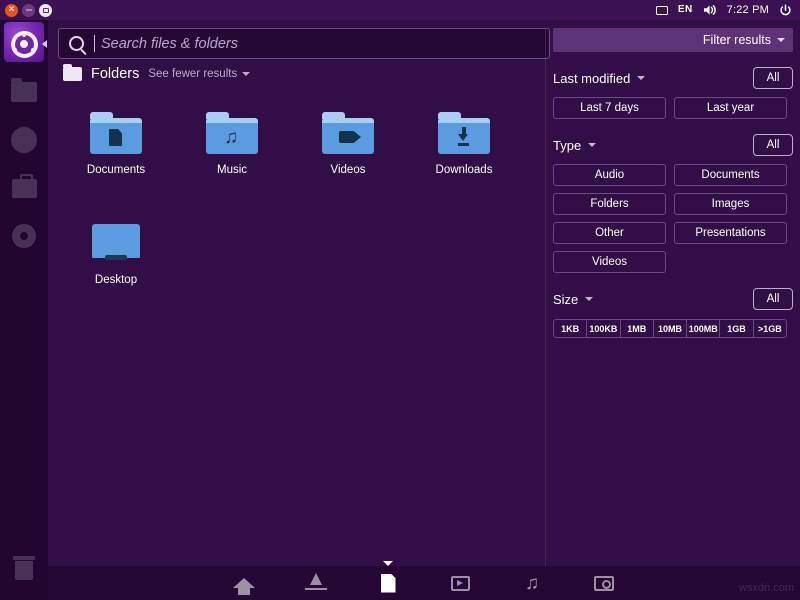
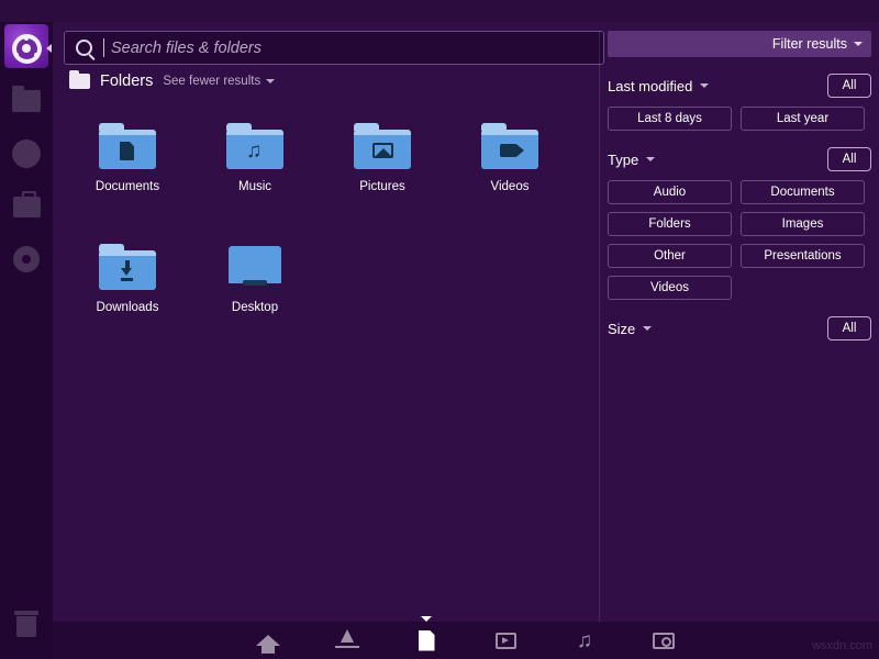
- ×
- EN
- 7:22 PM
  Search files & folders
  Folders
  See fewer results
  Documents
  ♫
  Music
+ Pictures
  Videos
  Downloads
  Desktop
  Filter results
  Last modified
  All
- Last 7 days
+ Last 8 days
  Last year
  Type
  All
  Audio
  Documents
  Folders
  Images
  Other
  Presentations
  Videos
  Size
  All
- 1KB
- 100KB
- 1MB
- 10MB
- 100MB
- 1GB
- >1GB
  ♫
  wsxdn.com
